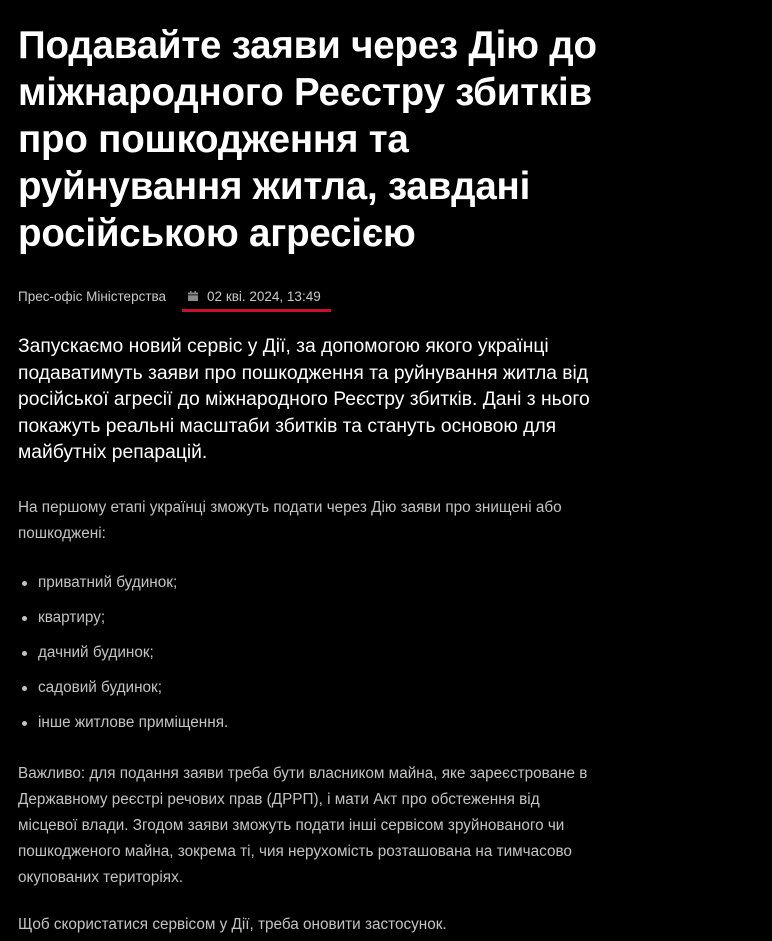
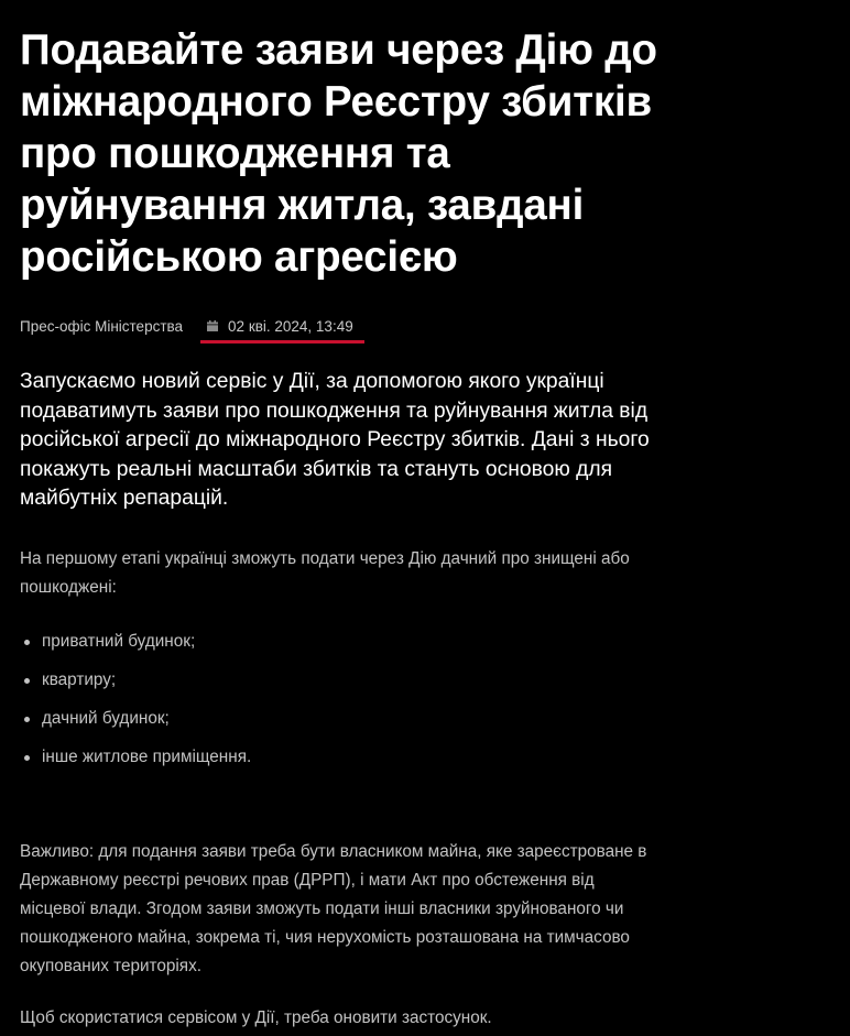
  Подавайте заяви через Дію до міжнародного Реєстру збитків про пошкодження та руйнування житла, завдані російською агресією
  Прес-офіс Міністерства
  02 кві. 2024, 13:49
  Запускаємо новий сервіс у Дії, за допомогою якого українці подаватимуть заяви про пошкодження та руйнування житла від російської агресії до міжнародного Реєстру збитків. Дані з нього покажуть реальні масштаби збитків та стануть основою для майбутніх репарацій.
- На першому етапі українці зможуть подати через Дію заяви про знищені або пошкоджені:
+ На першому етапі українці зможуть подати через Дію дачний про знищені або пошкоджені:
  приватний будинок;
  квартиру;
  дачний будинок;
- садовий будинок;
  інше житлове приміщення.
- Важливо: для подання заяви треба бути власником майна, яке зареєстроване в Державному реєстрі речових прав (ДРРП), і мати Акт про обстеження від місцевої влади. Згодом заяви зможуть подати інші сервісом зруйнованого чи пошкодженого майна, зокрема ті, чия нерухомість розташована на тимчасово окупованих територіях.
+ Важливо: для подання заяви треба бути власником майна, яке зареєстроване в Державному реєстрі речових прав (ДРРП), і мати Акт про обстеження від місцевої влади. Згодом заяви зможуть подати інші власники зруйнованого чи пошкодженого майна, зокрема ті, чия нерухомість розташована на тимчасово окупованих територіях.
  Щоб скористатися сервісом у Дії, треба оновити застосунок.
